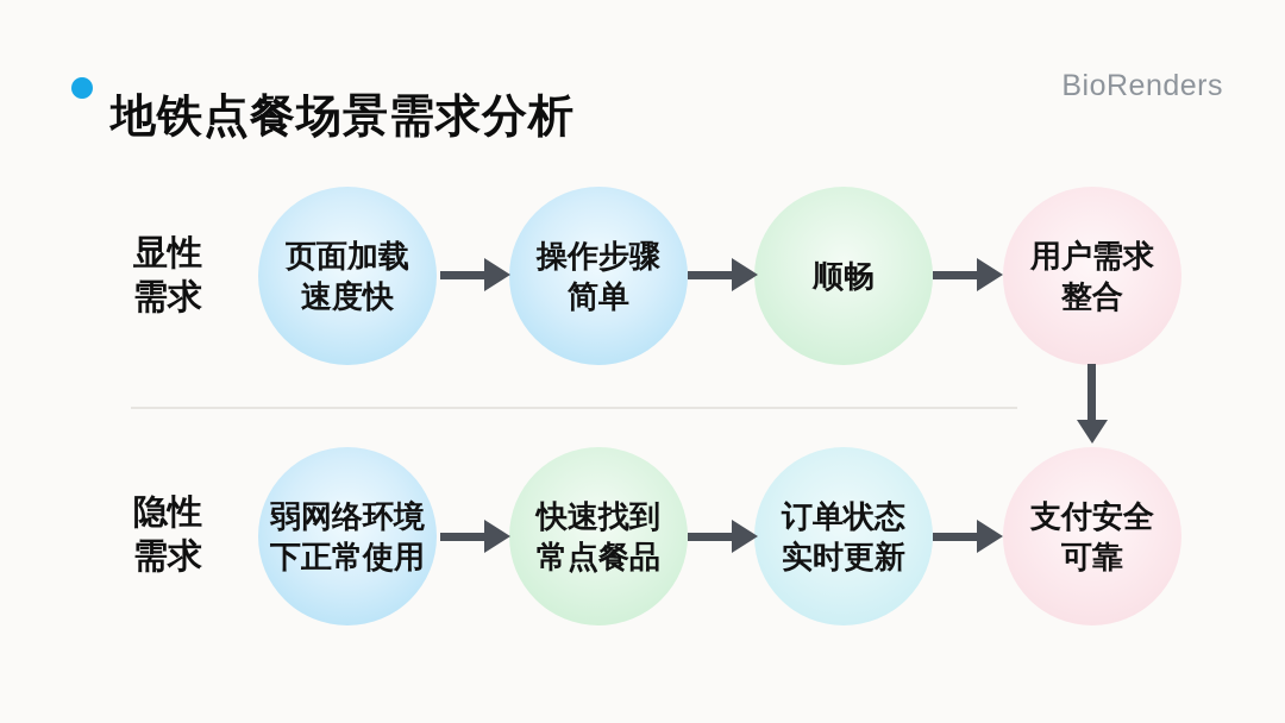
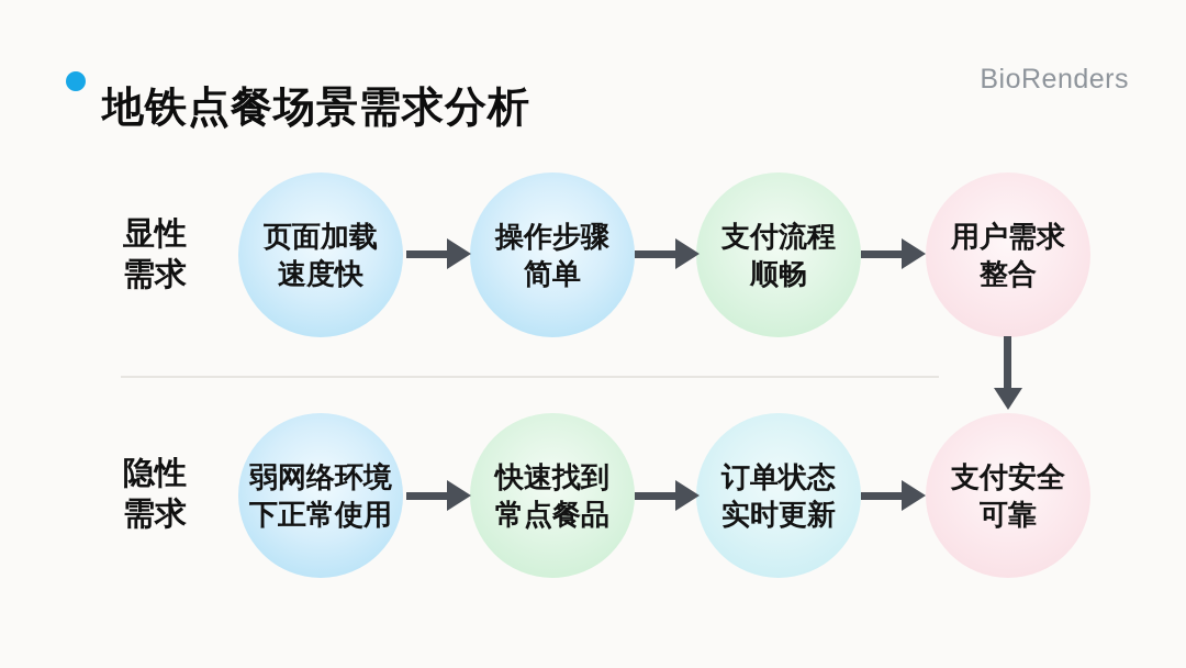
  地铁点餐场景需求分析
  BioRenders
  显性
  需求
  页面加载
  速度快
  操作步骤
  简单
+ 支付流程
  顺畅
  用户需求
  整合
  隐性
  需求
  弱网络环境
  下正常使用
  快速找到
  常点餐品
  订单状态
  实时更新
  支付安全
  可靠
